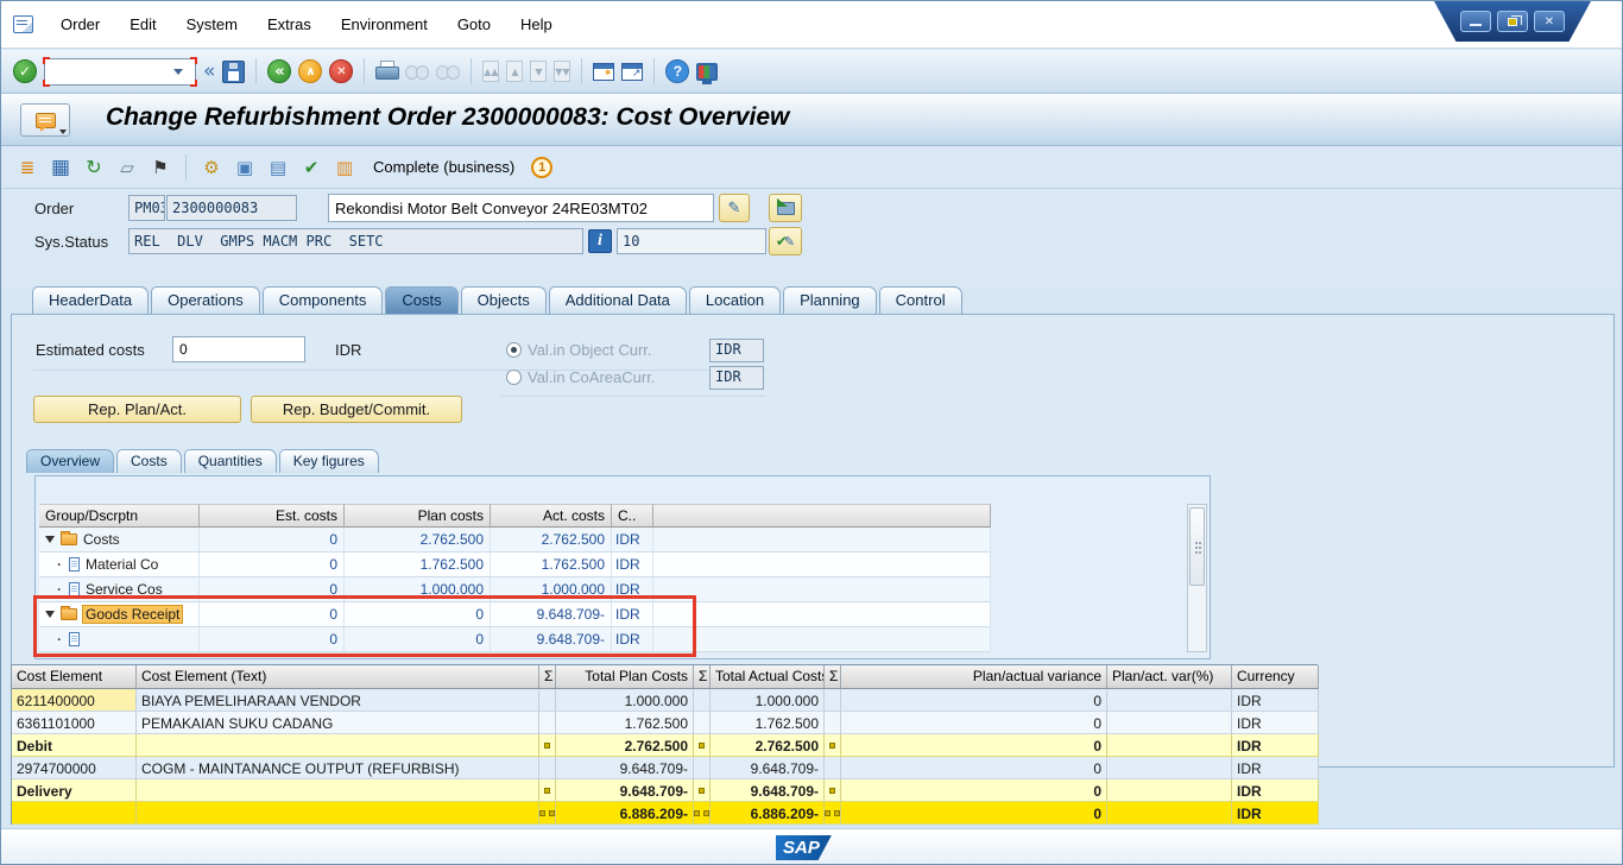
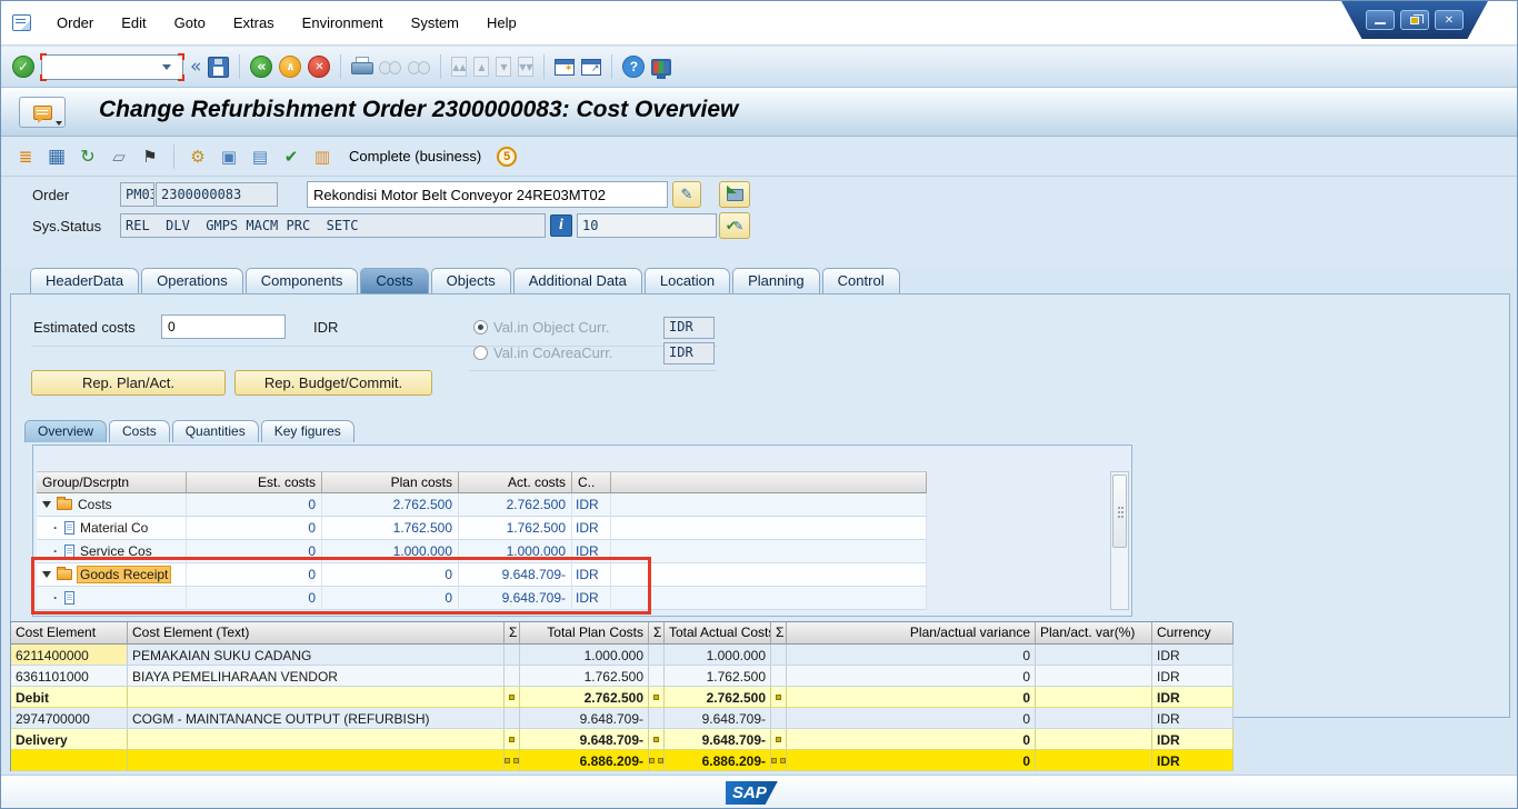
  Order
  Edit
- System
+ Goto
  Extras
  Environment
- Goto
+ System
  Help
  ✕
  ✓
  «
  «
  ∧
  ✕
  ▲▲
  ▲
  ▼
  ▼▼
  ✶
  ↗
  ?
  Change Refurbishment Order 2300000083: Cost Overview
  ≣
  ▦
  ↻
  ▱
  ⚑
  ⚙
  ▣
  ▤
  ✔
  ▥
  Complete (business)
- 1
+ 5
  Order
  PM03
  2300000083
  Rekondisi Motor Belt Conveyor 24RE03MT02
  ✎
  Sys.Status
  REL DLV GMPS MACM PRC SETC
  i
  10
  ✔
  ✎
  HeaderData
  Operations
  Components
  Costs
  Objects
  Additional Data
  Location
  Planning
  Control
  Estimated costs
  0
  IDR
  Val.in Object Curr.
  IDR
  Val.in CoAreaCurr.
  IDR
  Rep. Plan/Act.
  Rep. Budget/Commit.
  Overview
  Costs
  Quantities
  Key figures
  Group/Dscrptn
  Est. costs
  Plan costs
  Act. costs
  C..
  Costs
  0
  2.762.500
  2.762.500
  IDR
  ·
  Material Co
  0
  1.762.500
  1.762.500
  IDR
  ·
  Service Cos
  0
  1.000.000
  1.000.000
  IDR
  Goods Receipt
  0
  0
  9.648.709-
  IDR
  ·
  0
  0
  9.648.709-
  IDR
  Cost Element
  Cost Element (Text)
  Σ
  Total Plan Costs
  Σ
  Total Actual Cost
  Σ
  Plan/actual variance
  Plan/act. var(%)
  Currency
  6211400000
- BIAYA PEMELIHARAAN VENDOR
+ PEMAKAIAN SUKU CADANG
  1.000.000
  1.000.000
  0
  IDR
  6361101000
- PEMAKAIAN SUKU CADANG
+ BIAYA PEMELIHARAAN VENDOR
  1.762.500
  1.762.500
  0
  IDR
  Debit
  2.762.500
  2.762.500
  0
  IDR
  2974700000
  COGM - MAINTANANCE OUTPUT (REFURBISH)
  9.648.709-
  9.648.709-
  0
  IDR
  Delivery
  9.648.709-
  9.648.709-
  0
  IDR
  6.886.209-
  6.886.209-
  0
  IDR
  SAP
